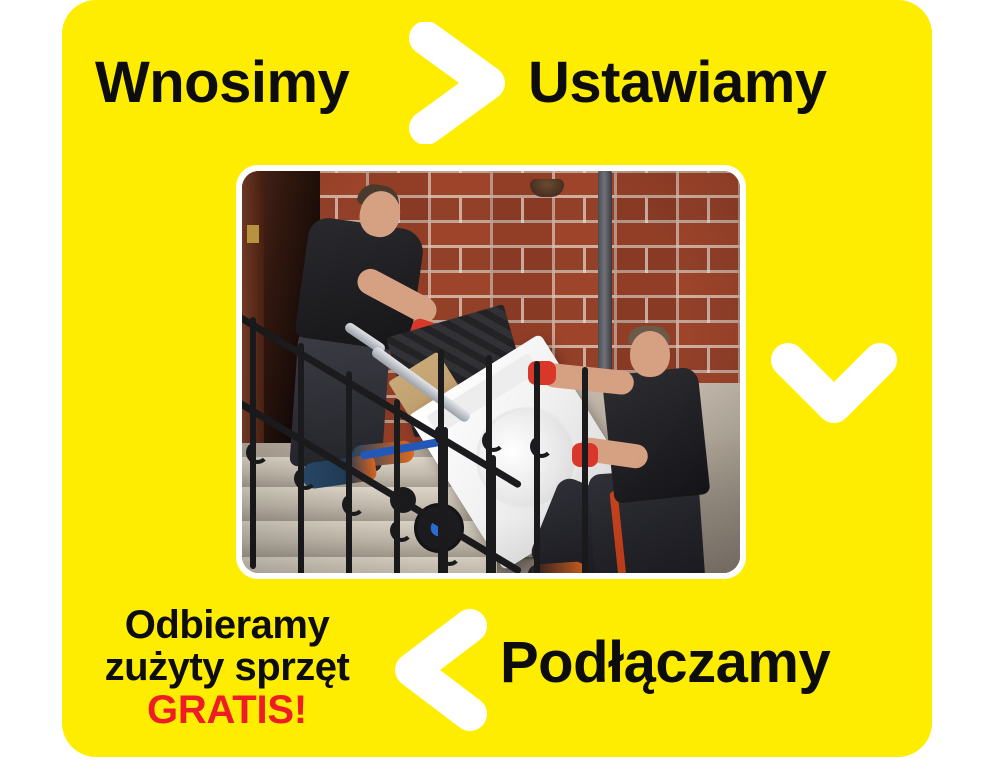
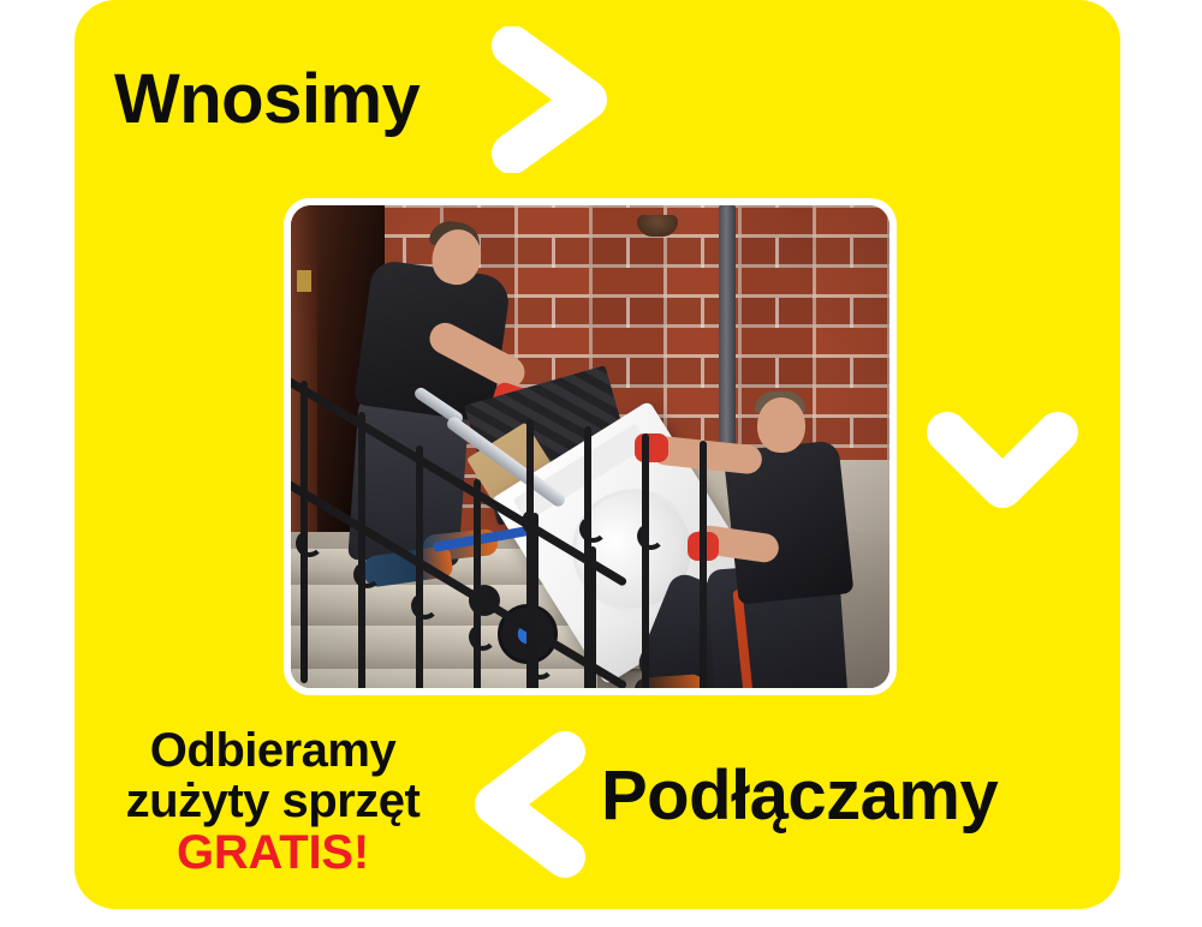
  Wnosimy
- Ustawiamy
  Odbieramy
  zużyty sprzęt
  GRATIS!
  Podłączamy
